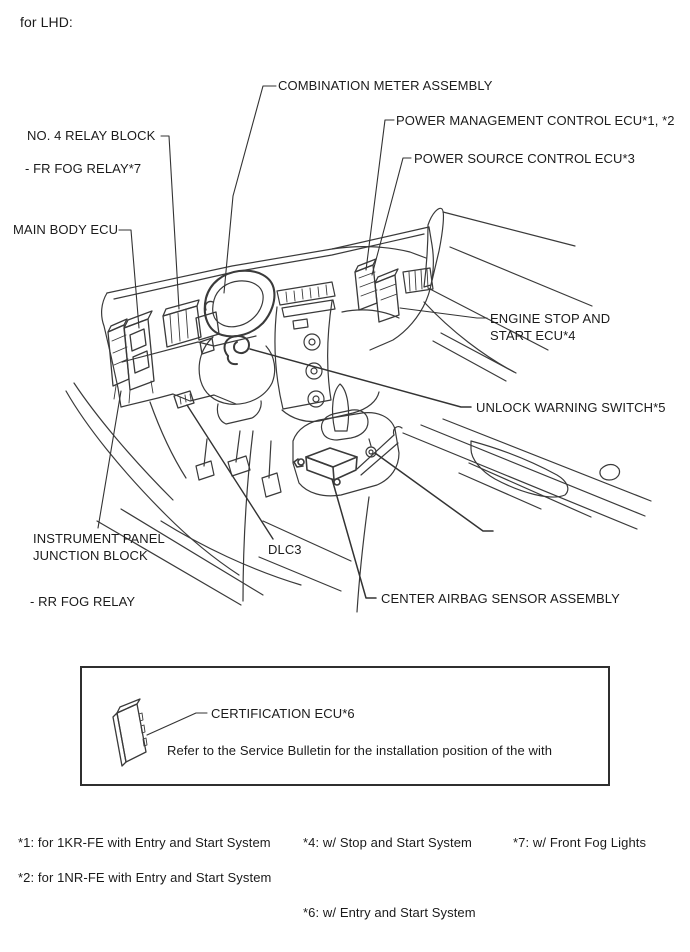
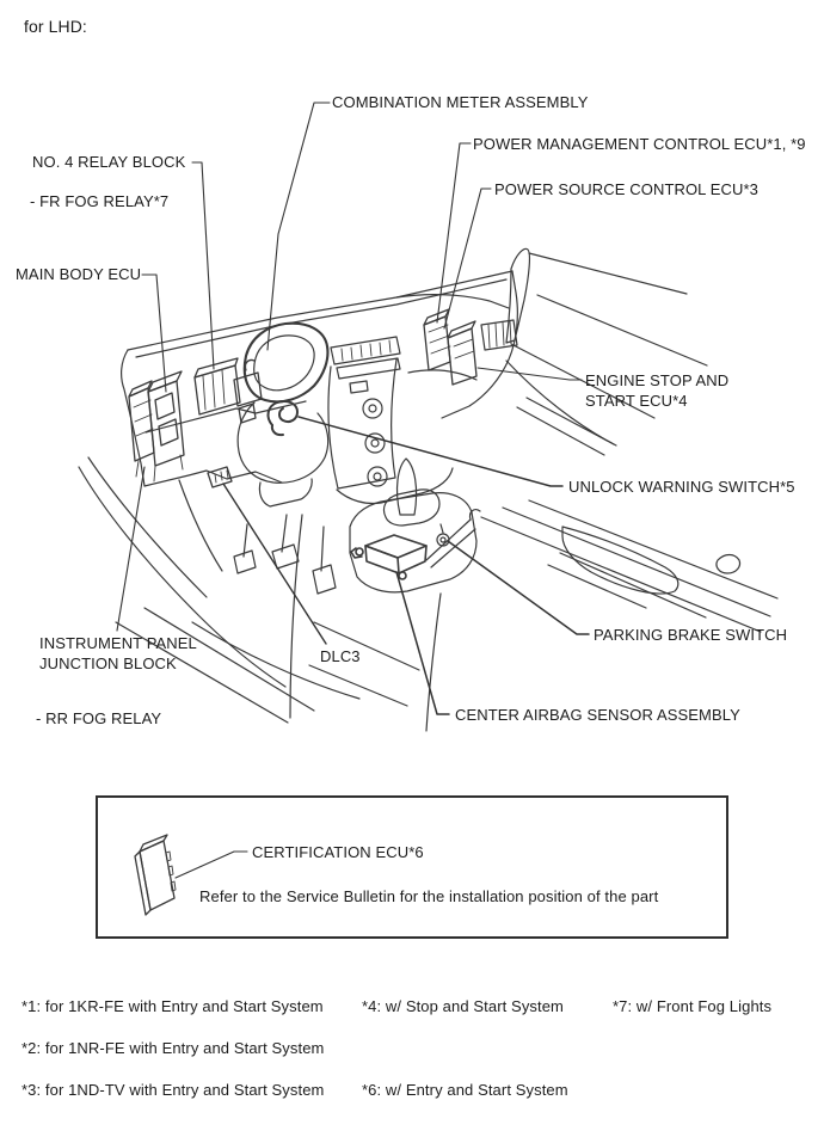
  for LHD:
  COMBINATION METER ASSEMBLY
  NO. 4 RELAY BLOCK
  - FR FOG RELAY*7
  MAIN BODY ECU
- POWER MANAGEMENT CONTROL ECU*1, *2
+ POWER MANAGEMENT CONTROL ECU*1, *9
  POWER SOURCE CONTROL ECU*3
  ENGINE STOP AND
  START ECU*4
  UNLOCK WARNING SWITCH*5
+ PARKING BRAKE SWITCH
  CENTER AIRBAG SENSOR ASSEMBLY
  INSTRUMENT PANEL
  JUNCTION BLOCK
  - RR FOG RELAY
  DLC3
  CERTIFICATION ECU*6
- Refer to the Service Bulletin for the installation position of the with
+ Refer to the Service Bulletin for the installation position of the part
  *1: for 1KR-FE with Entry and Start System
  *2: for 1NR-FE with Entry and Start System
+ *3: for 1ND-TV with Entry and Start System
  *4: w/ Stop and Start System
  *6: w/ Entry and Start System
  *7: w/ Front Fog Lights
